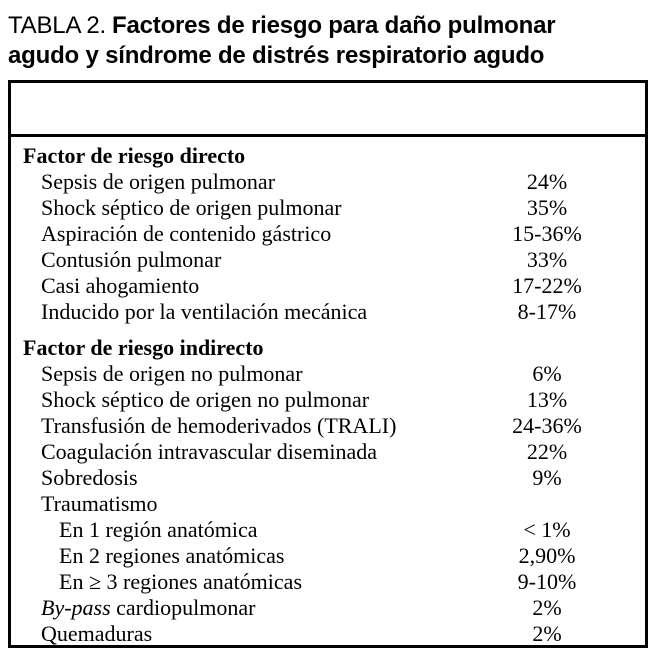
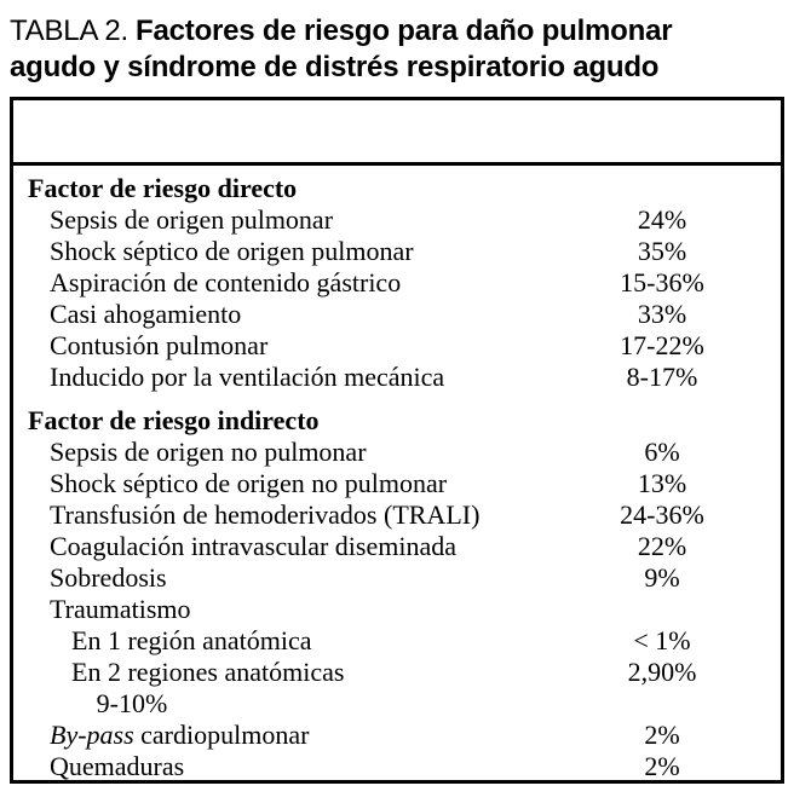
  TABLA 2. Factores de riesgo para daño pulmonar agudo y síndrome de distrés respiratorio agudo
  Factor de riesgo directo
  Sepsis de origen pulmonar
  24%
  Shock séptico de origen pulmonar
  35%
  Aspiración de contenido gástrico
  15-36%
- Contusión pulmonar
+ Casi ahogamiento
  33%
- Casi ahogamiento
+ Contusión pulmonar
  17-22%
  Inducido por la ventilación mecánica
  8-17%
  Factor de riesgo indirecto
  Sepsis de origen no pulmonar
  6%
  Shock séptico de origen no pulmonar
  13%
  Transfusión de hemoderivados (TRALI)
  24-36%
  Coagulación intravascular diseminada
  22%
  Sobredosis
  9%
  Traumatismo
  En 1 región anatómica
  < 1%
  En 2 regiones anatómicas
  2,90%
- En ≥ 3 regiones anatómicas
  9-10%
  By-pass cardiopulmonar
  2%
  Quemaduras
  2%
